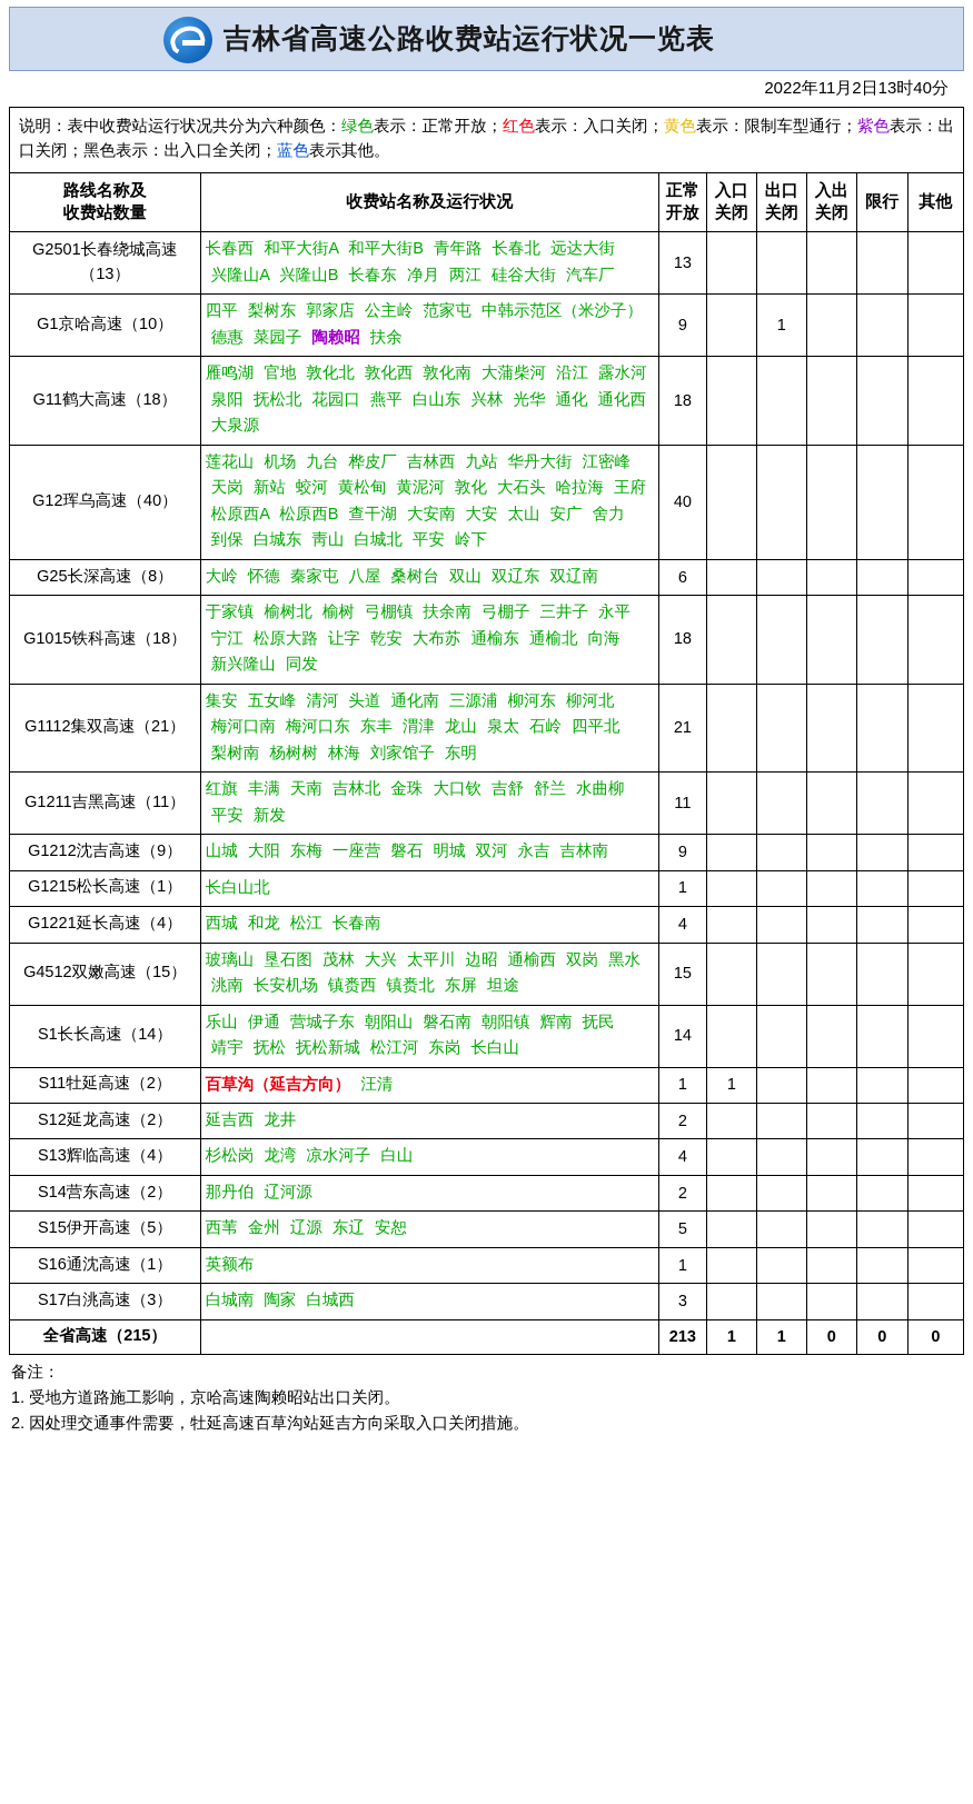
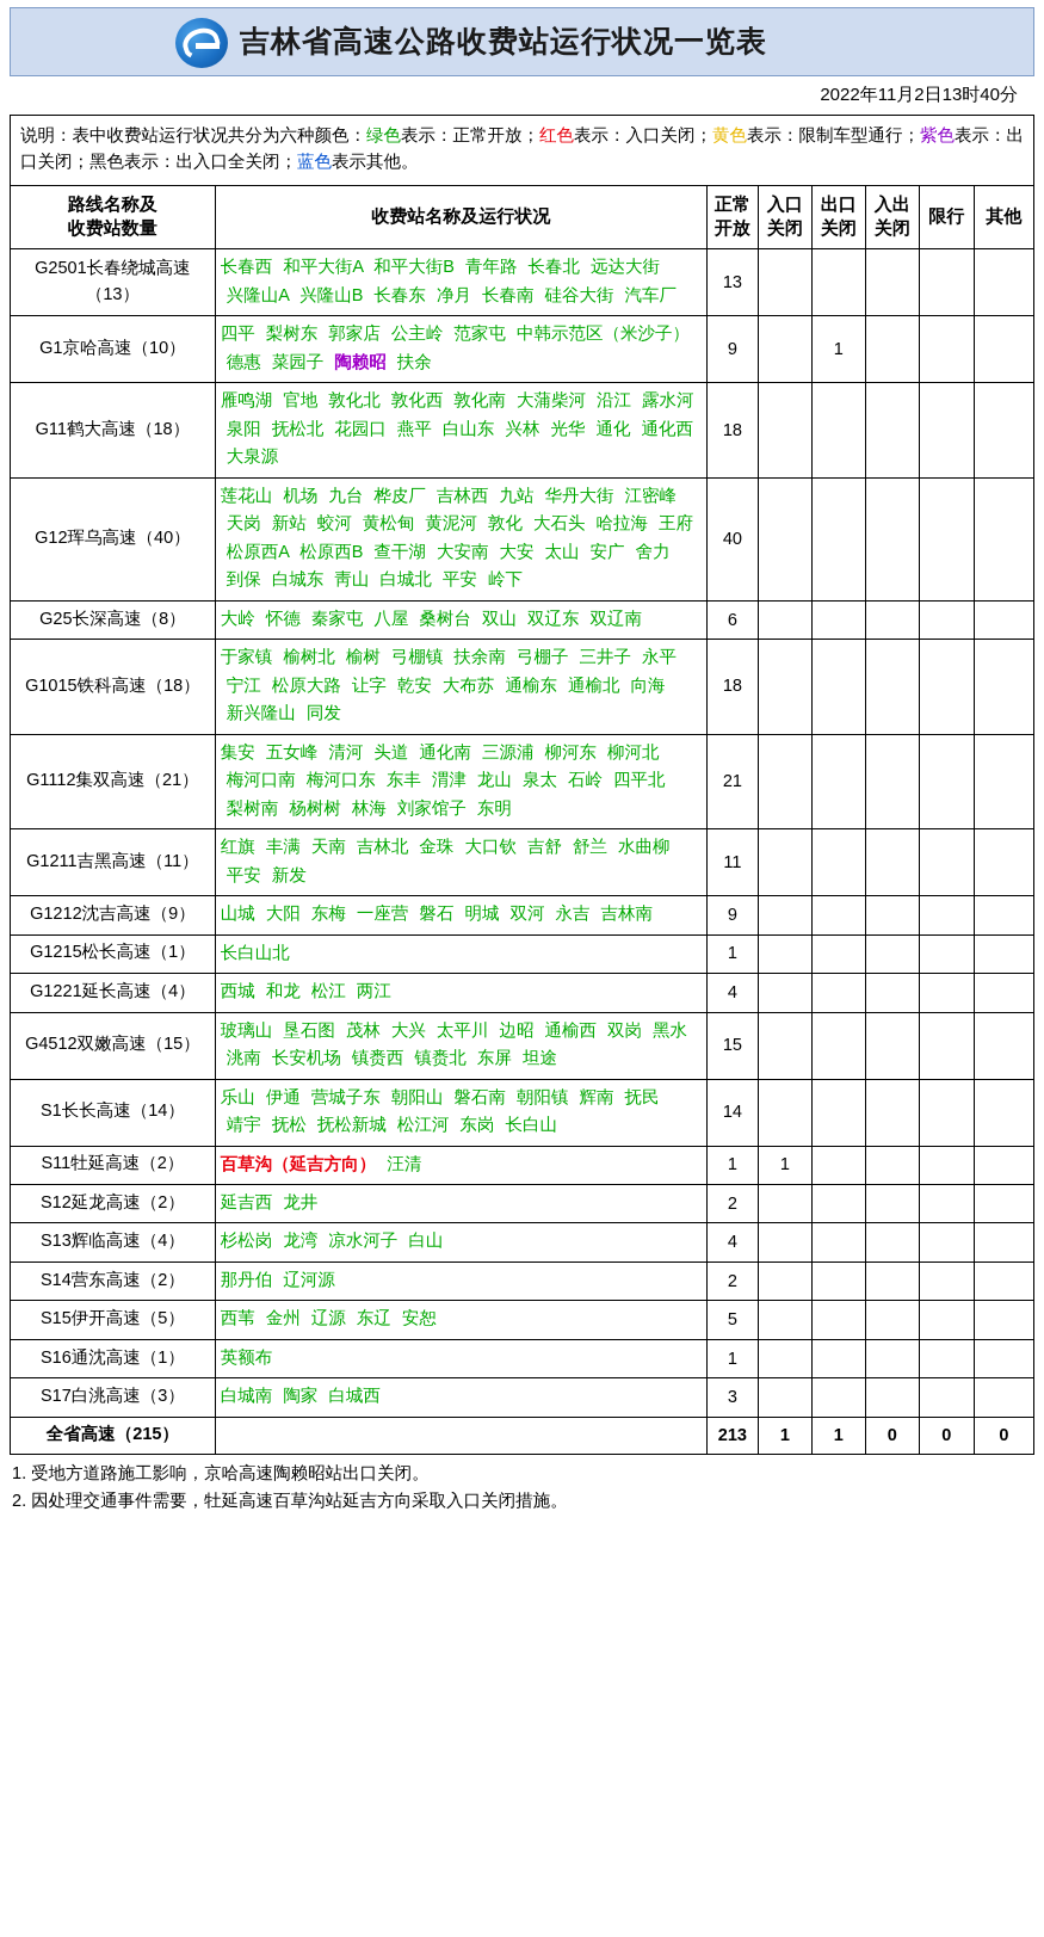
  吉林省高速公路收费站运行状况一览表
  2022年11月2日13时40分
  说明：表中收费站运行状况共分为六种颜色：绿色表示：正常开放；红色表示：入口关闭；黄色表示：限制车型通行；紫色表示：出口关闭；黑色表示：出入口全关闭；蓝色表示其他。
  路线名称及 收费站数量	收费站名称及运行状况	正常 开放	入口 关闭	出口 关闭	入出 关闭	限行	其他
- G2501长春绕城高速（13）	长春西 和平大街A 和平大街B 青年路 长春北 远达大街 兴隆山A 兴隆山B 长春东 净月 两江 硅谷大街 汽车厂	13
+ G2501长春绕城高速（13）	长春西 和平大街A 和平大街B 青年路 长春北 远达大街 兴隆山A 兴隆山B 长春东 净月 长春南 硅谷大街 汽车厂	13
  G1京哈高速（10）	四平 梨树东 郭家店 公主岭 范家屯 中韩示范区（米沙子） 德惠 菜园子 陶赖昭 扶余	9		1
  G11鹤大高速（18）	雁鸣湖 官地 敦化北 敦化西 敦化南 大蒲柴河 沿江 露水河 泉阳 抚松北 花园口 燕平 白山东 兴林 光华 通化 通化西 大泉源	18
  G12珲乌高速（40）	莲花山 机场 九台 桦皮厂 吉林西 九站 华丹大街 江密峰 天岗 新站 蛟河 黄松甸 黄泥河 敦化 大石头 哈拉海 王府 松原西A 松原西B 查干湖 大安南 大安 太山 安广 舍力 到保 白城东 靑山 白城北 平安 岭下	40
  G25长深高速（8）	大岭 怀德 秦家屯 八屋 桑树台 双山 双辽东 双辽南	6
  G1015铁科高速（18）	于家镇 榆树北 榆树 弓棚镇 扶余南 弓棚子 三井子 永平 宁江 松原大路 让字 乾安 大布苏 通榆东 通榆北 向海 新兴隆山 同发	18
  G1112集双高速（21）	集安 五女峰 清河 头道 通化南 三源浦 柳河东 柳河北 梅河口南 梅河口东 东丰 渭津 龙山 泉太 石岭 四平北 梨树南 杨树树 林海 刘家馆子 东明	21
  G1211吉黑高速（11）	红旗 丰满 天南 吉林北 金珠 大口钦 吉舒 舒兰 水曲柳 平安 新发	11
  G1212沈吉高速（9）	山城 大阳 东梅 一座营 磐石 明城 双河 永吉 吉林南	9
  G1215松长高速（1）	长白山北	1
- G1221延长高速（4）	西城 和龙 松江 长春南	4
+ G1221延长高速（4）	西城 和龙 松江 两江	4
  G4512双嫩高速（15）	玻璃山 垦石图 茂林 大兴 太平川 边昭 通榆西 双岗 黑水 洮南 长安机场 镇赉西 镇赉北 东屏 坦途	15
  S1长长高速（14）	乐山 伊通 营城子东 朝阳山 磐石南 朝阳镇 辉南 抚民 靖宇 抚松 抚松新城 松江河 东岗 长白山	14
  S11牡延高速（2）	百草沟（延吉方向） 汪清	1	1
  S12延龙高速（2）	延吉西 龙井	2
  S13辉临高速（4）	杉松岗 龙湾 凉水河子 白山	4
  S14营东高速（2）	那丹伯 辽河源	2
  S15伊开高速（5）	西苇 金州 辽源 东辽 安恕	5
  S16通沈高速（1）	英额布	1
  S17白洮高速（3）	白城南 陶家 白城西	3
  全省高速（215）		213	1	1	0	0	0
- 备注：
  1. 受地方道路施工影响，京哈高速陶赖昭站出口关闭。
  2. 因处理交通事件需要，牡延高速百草沟站延吉方向采取入口关闭措施。
